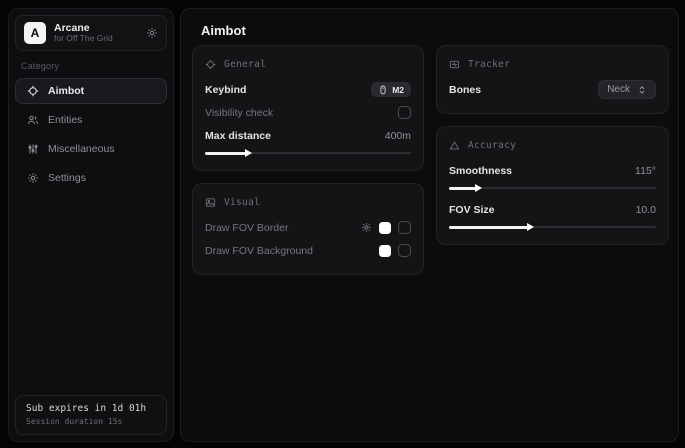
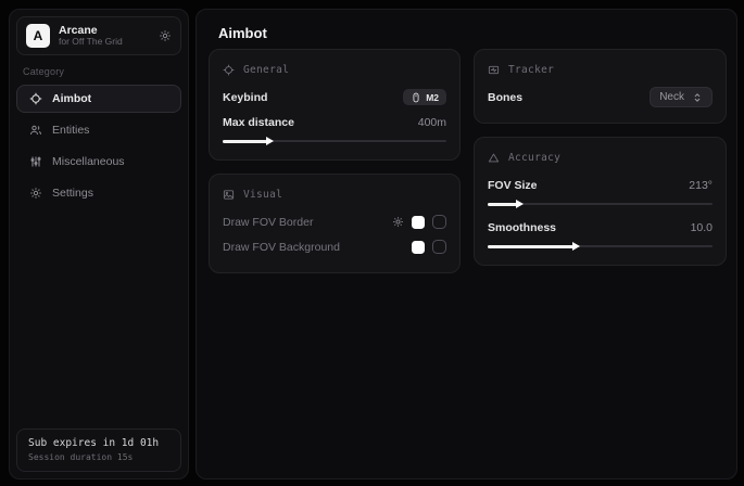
  A
  Arcane
  for Off The Grid
  Category
  Aimbot
  Entities
  Miscellaneous
  Settings
  Sub expires in 1d 01h
  Session duration 15s
  Aimbot
  General
  Keybind
  M2
- Visibility check
  Max distance
  400m
  Visual
  Draw FOV Border
  Draw FOV Background
  Tracker
  Bones
  Neck
  Accuracy
- Smoothness
+ FOV Size
- 115°
+ 213°
- FOV Size
+ Smoothness
  10.0
